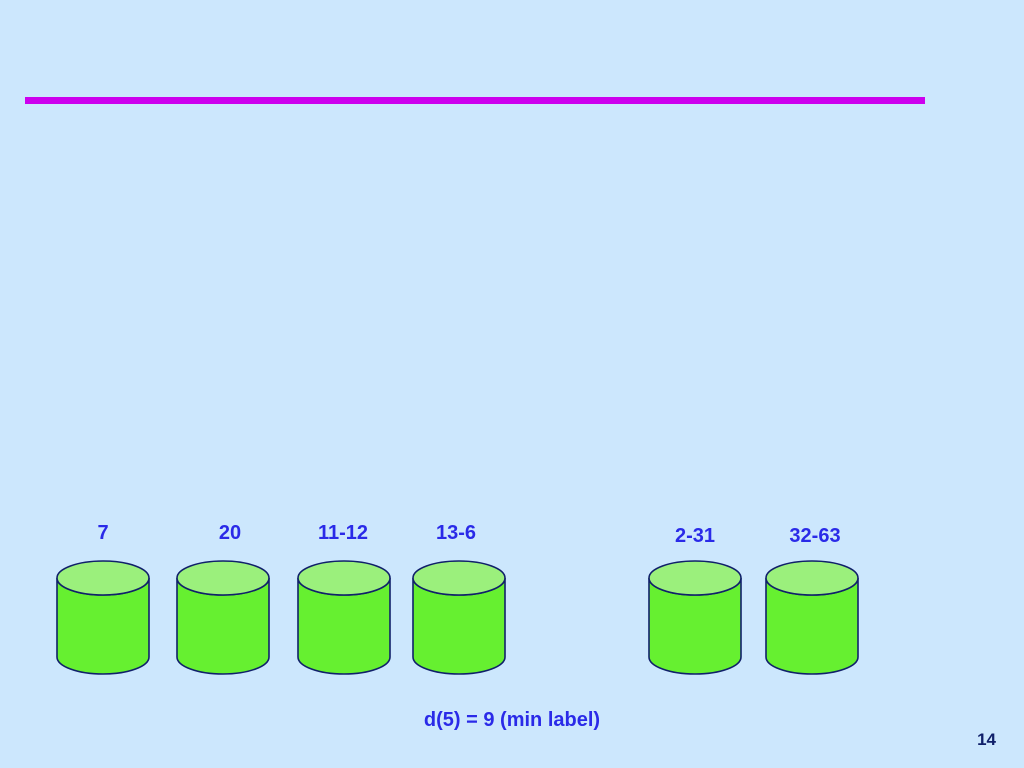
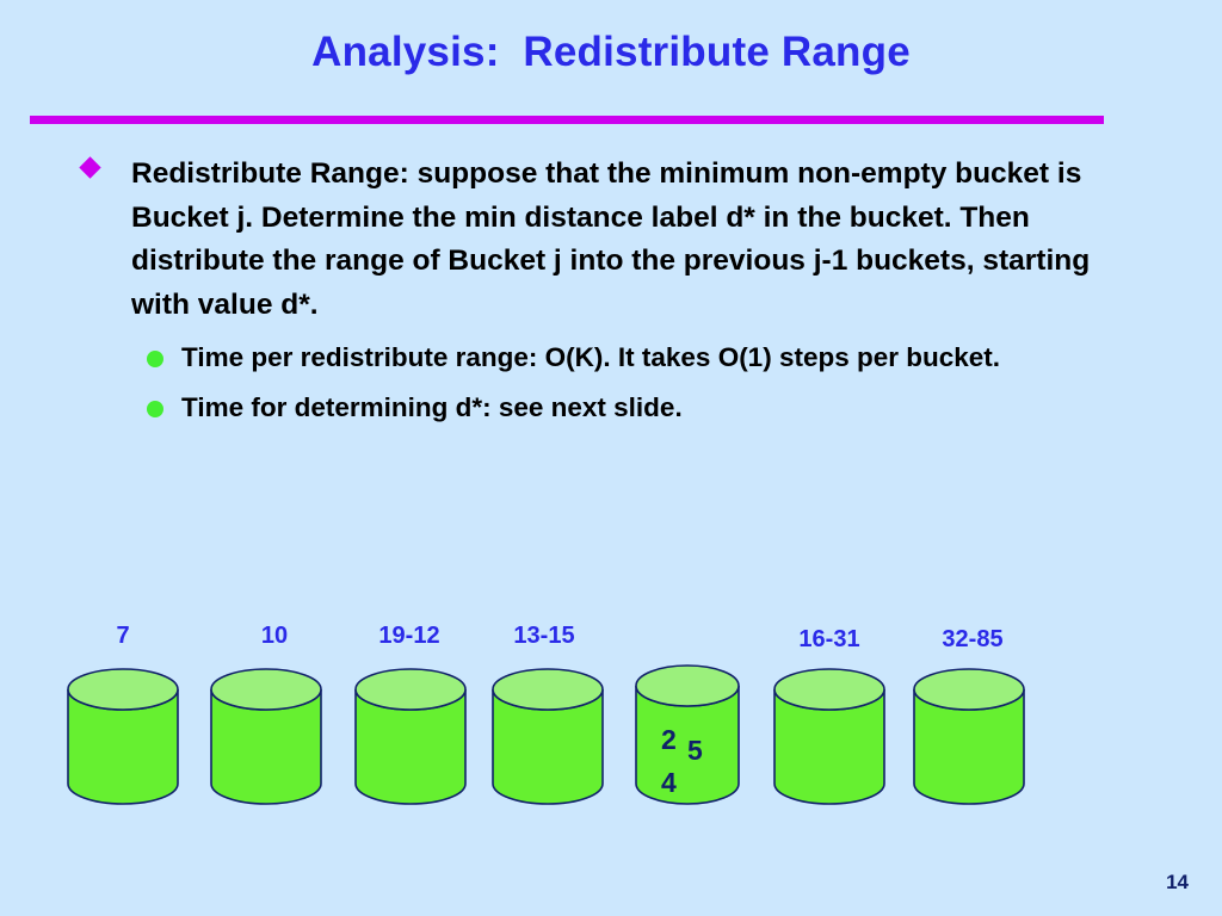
+ Analysis: Redistribute Range
+ Redistribute Range: suppose that the minimum non-empty bucket is Bucket j. Determine the min distance label d* in the bucket. Then distribute the range of Bucket j into the previous j-1 buckets, starting with value d*.
+ Time per redistribute range: O(K). It takes O(1) steps per bucket.
+ Time for determining d*: see next slide.
  7
- 20
+ 10
- 11-12
+ 19-12
- 13-6
+ 13-15
+ 2
+ 5
+ 4
- 2-31
+ 16-31
- 32-63
+ 32-85
- d(5) = 9 (min label)
  14
